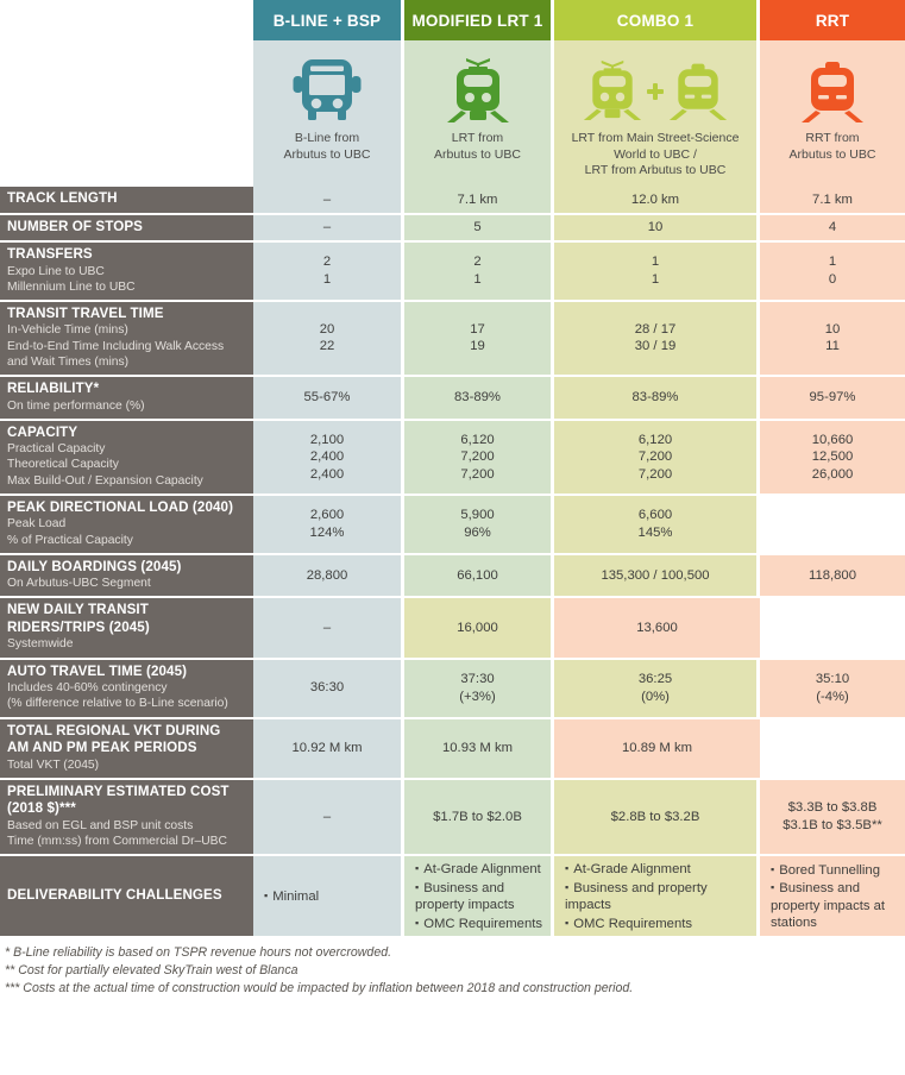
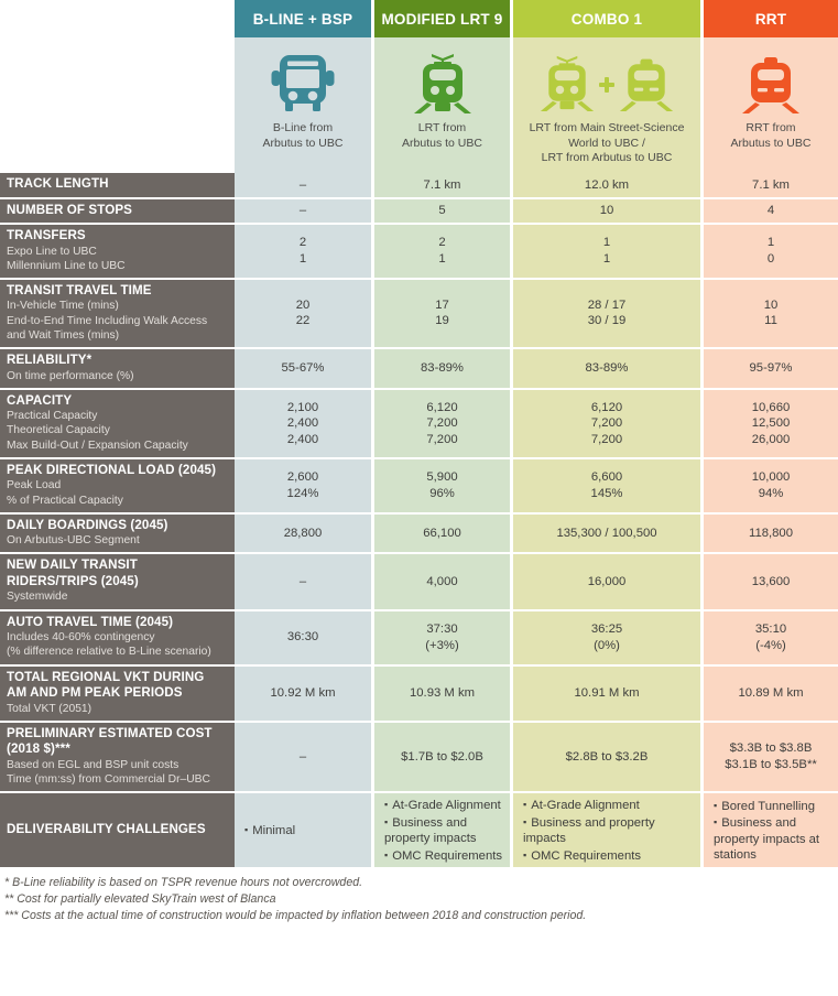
  B-LINE + BSP
- MODIFIED LRT 1
+ MODIFIED LRT 9
  COMBO 1
  RRT
  B-Line from
  Arbutus to UBC
  LRT from
  Arbutus to UBC
  LRT from Main Street-Science
  World to UBC /
  LRT from Arbutus to UBC
  RRT from
  Arbutus to UBC
  TRACK LENGTH
  –
  7.1 km
  12.0 km
  7.1 km
  NUMBER OF STOPS
  –
  5
  10
  4
  TRANSFERS
  Expo Line to UBC
  Millennium Line to UBC
  2
  1
  2
  1
  1
  1
  1
  0
  TRANSIT TRAVEL TIME
  In-Vehicle Time (mins)
  End-to-End Time Including Walk Access
  and Wait Times (mins)
  20
  22
  17
  19
  28 / 17
  30 / 19
  10
  11
  RELIABILITY*
  On time performance (%)
  55-67%
  83-89%
  83-89%
  95-97%
  CAPACITY
  Practical Capacity
  Theoretical Capacity
  Max Build-Out / Expansion Capacity
  2,100
  2,400
  2,400
  6,120
  7,200
  7,200
  6,120
  7,200
  7,200
  10,660
  12,500
  26,000
- PEAK DIRECTIONAL LOAD (2040)
+ PEAK DIRECTIONAL LOAD (2045)
  Peak Load
  % of Practical Capacity
  2,600
  124%
  5,900
  96%
  6,600
  145%
+ 10,000
+ 94%
  DAILY BOARDINGS (2045)
  On Arbutus-UBC Segment
  28,800
  66,100
  135,300 / 100,500
  118,800
  NEW DAILY TRANSIT
  RIDERS/TRIPS (2045)
  Systemwide
  –
+ 4,000
  16,000
  13,600
  AUTO TRAVEL TIME (2045)
  Includes 40-60% contingency
  (% difference relative to B-Line scenario)
  36:30
  37:30
  (+3%)
  36:25
  (0%)
  35:10
  (-4%)
  TOTAL REGIONAL VKT DURING
  AM AND PM PEAK PERIODS
- Total VKT (2045)
+ Total VKT (2051)
  10.92 M km
  10.93 M km
+ 10.91 M km
  10.89 M km
  PRELIMINARY ESTIMATED COST
  (2018 $)***
  Based on EGL and BSP unit costs
  Time (mm:ss) from Commercial Dr–UBC
  –
  $1.7B to $2.0B
  $2.8B to $3.2B
  $3.3B to $3.8B
  $3.1B to $3.5B**
  DELIVERABILITY CHALLENGES
  Minimal
  At-Grade Alignment
  Business and property impacts
  OMC Requirements
  At-Grade Alignment
  Business and property impacts
  OMC Requirements
  Bored Tunnelling
  Business and property impacts at stations
  * B-Line reliability is based on TSPR revenue hours not overcrowded.
  ** Cost for partially elevated SkyTrain west of Blanca
  *** Costs at the actual time of construction would be impacted by inflation between 2018 and construction period.
